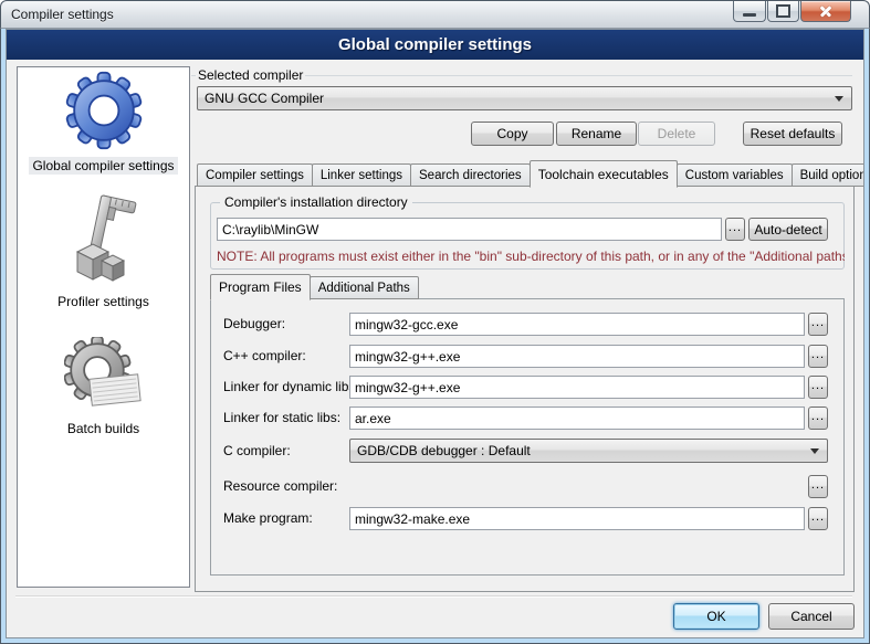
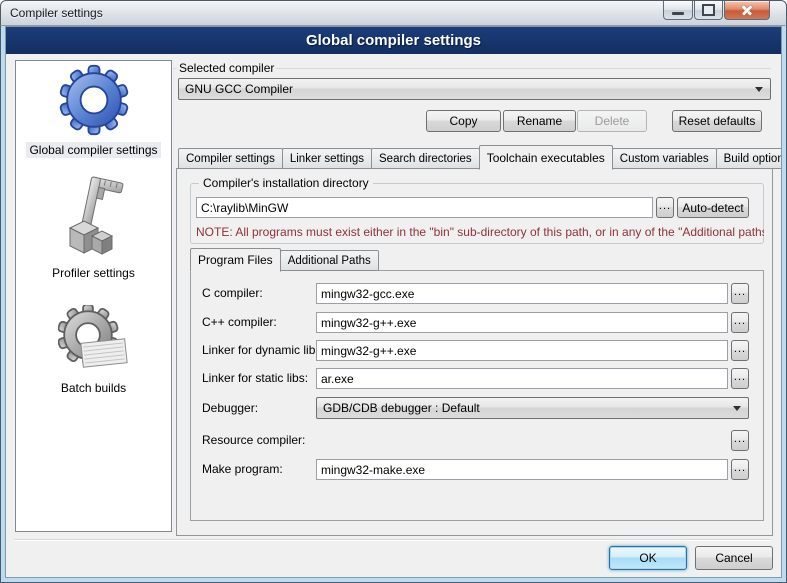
  Compiler settings
  Global compiler settings
  Global compiler settings
  Profiler settings
  Batch builds
  Selected compiler
  GNU GCC Compiler
  Copy
  Rename
  Delete
  Reset defaults
  Compiler settings
  Linker settings
  Search directories
  Toolchain executables
  Custom variables
  Build option
  Compiler's installation directory
  C:\raylib\MinGW
  ...
  Auto-detect
  NOTE: All programs must exist either in the "bin" sub-directory of this path, or in any of the "Additional path
  Program Files
  Additional Paths
- Debugger:
+ C compiler:
  mingw32-gcc.exe
  ...
  C++ compiler:
  mingw32-g++.exe
  ...
  Linker for dynamic lib
  mingw32-g++.exe
  ...
  Linker for static libs:
  ar.exe
  ...
- C compiler:
+ Debugger:
  GDB/CDB debugger : Default
  Resource compiler:
  ...
  Make program:
  mingw32-make.exe
  ...
  OK
  Cancel
